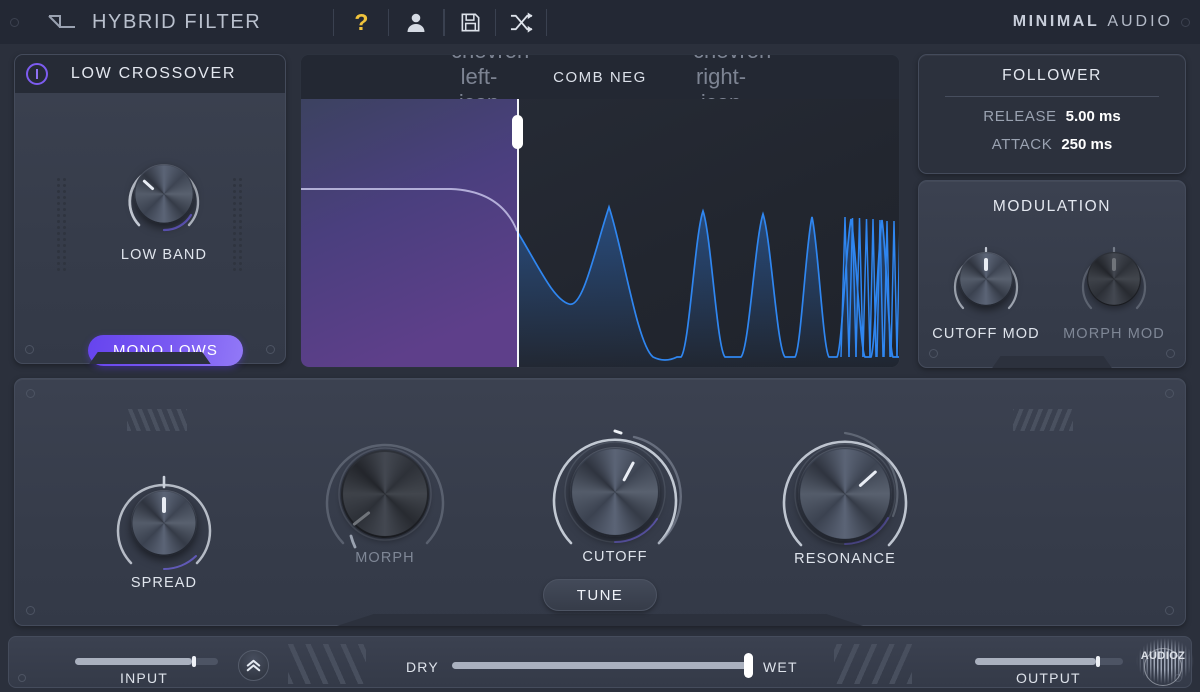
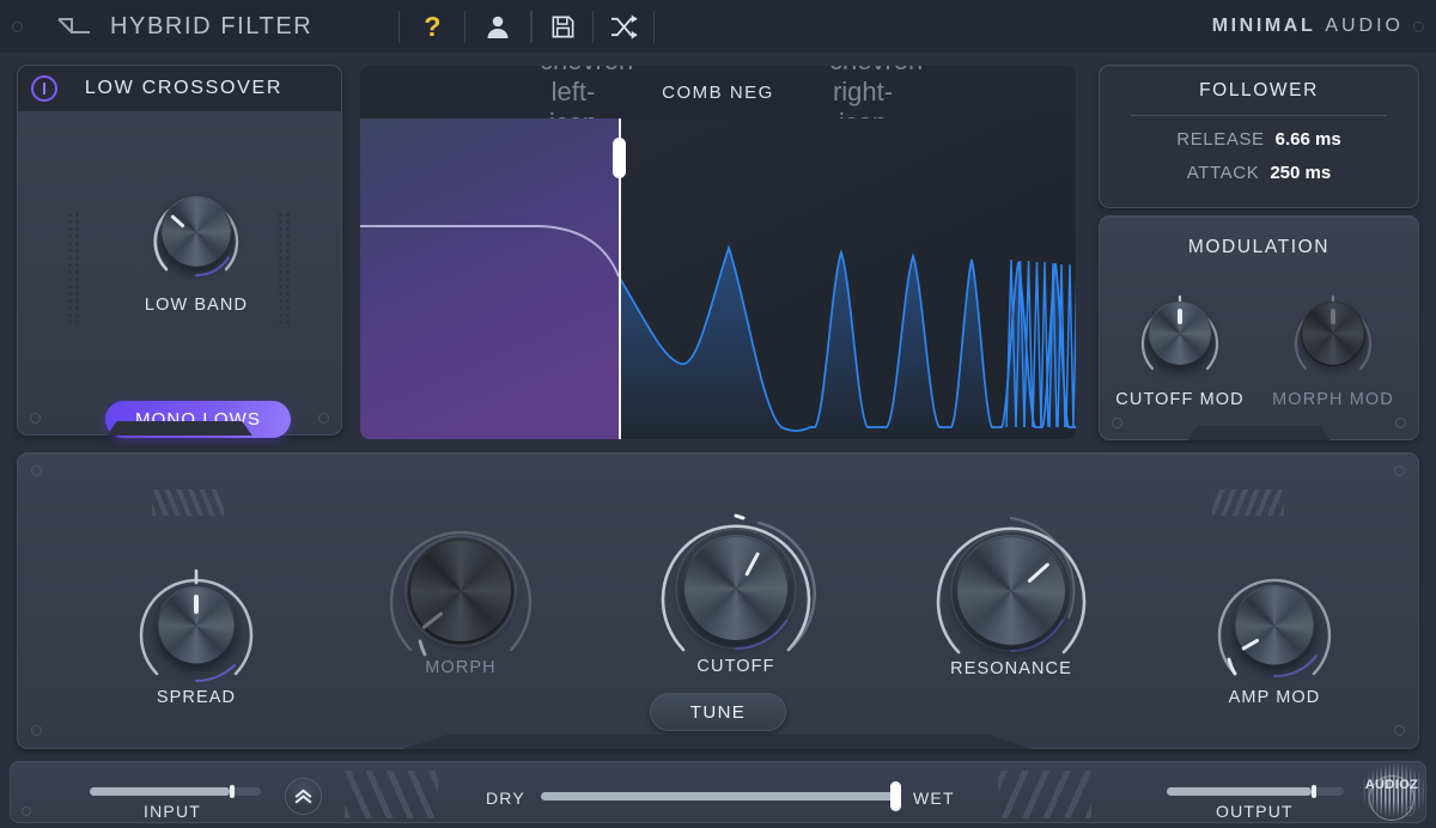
  HYBRID FILTER
  ?
  MINIMAL
  AUDIO
  LOW CROSSOVER
  LOW BAND
  MONO LOWS
  COMB NEG
  FOLLOWER
  RELEASE
- 5.00 ms
+ 6.66 ms
  ATTACK
  250 ms
  MODULATION
  CUTOFF MOD
  MORPH MOD
  SPREAD
  MORPH
  CUTOFF
  RESONANCE
+ AMP MOD
  TUNE
  INPUT
  DRY
  WET
  OUTPUT
  AUDIOZ
